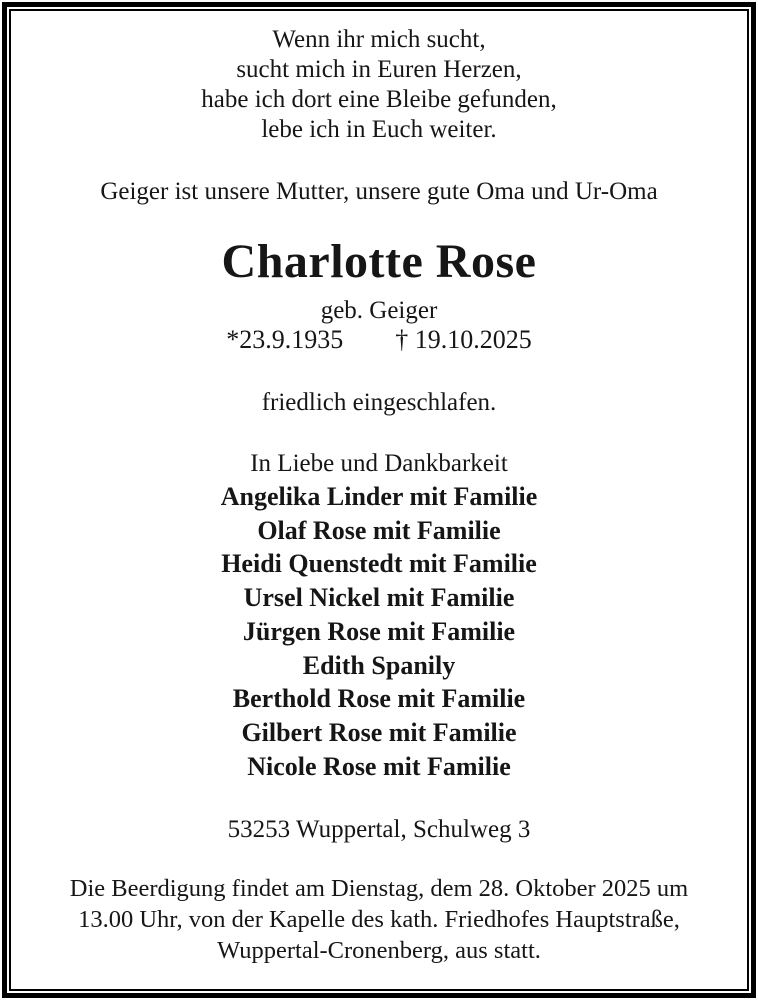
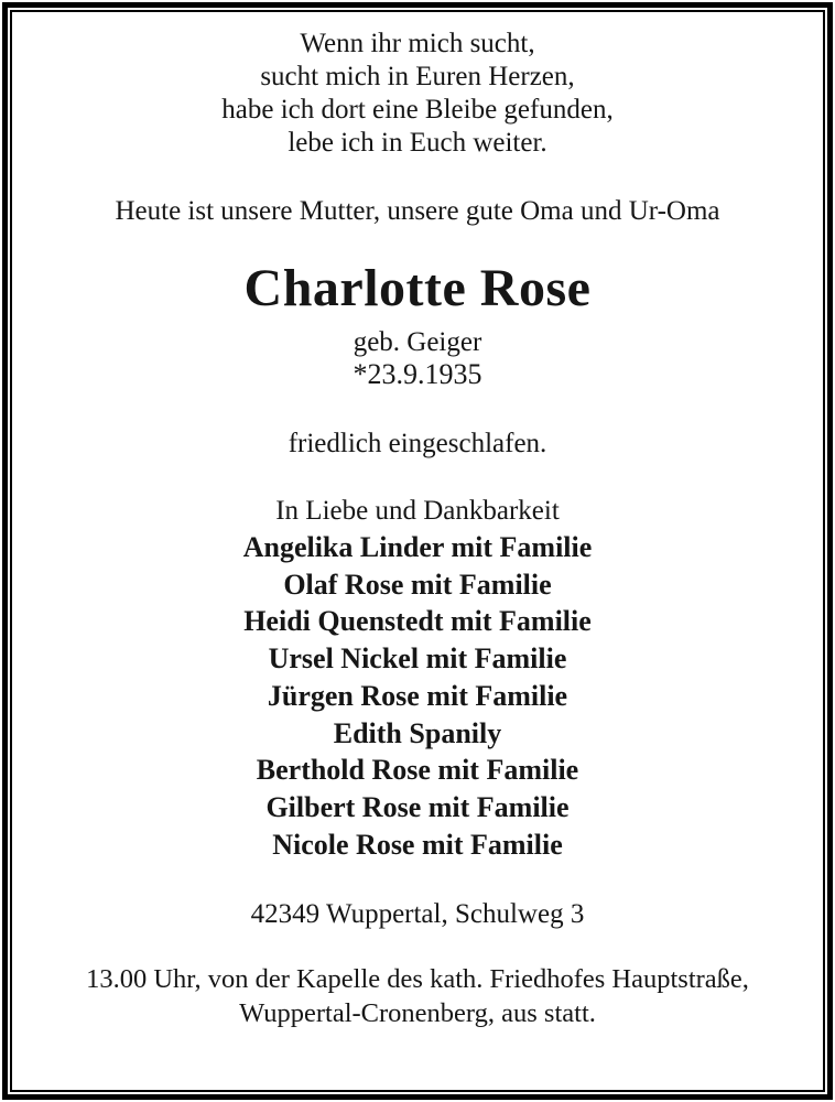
  Wenn ihr mich sucht,
  sucht mich in Euren Herzen,
  habe ich dort eine Bleibe gefunden,
  lebe ich in Euch weiter.
- Geiger ist unsere Mutter, unsere gute Oma und Ur-Oma
+ Heute ist unsere Mutter, unsere gute Oma und Ur-Oma
  Charlotte Rose
  geb. Geiger
  *23.9.1935
- † 19.10.2025
  friedlich eingeschlafen.
  In Liebe und Dankbarkeit
  Angelika Linder mit Familie
  Olaf Rose mit Familie
  Heidi Quenstedt mit Familie
  Ursel Nickel mit Familie
  Jürgen Rose mit Familie
  Edith Spanily
  Berthold Rose mit Familie
  Gilbert Rose mit Familie
  Nicole Rose mit Familie
- 53253 Wuppertal, Schulweg 3
+ 42349 Wuppertal, Schulweg 3
- Die Beerdigung findet am Dienstag, dem 28. Oktober 2025 um
  13.00 Uhr, von der Kapelle des kath. Friedhofes Hauptstraße,
  Wuppertal-Cronenberg, aus statt.
